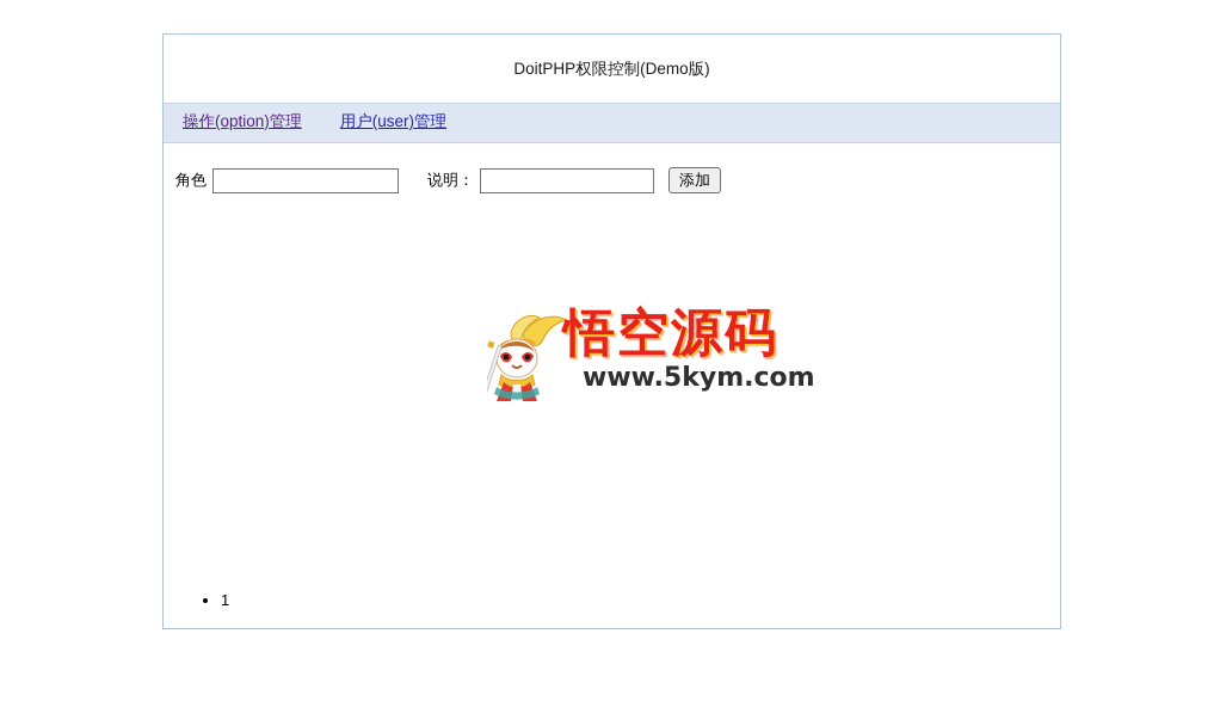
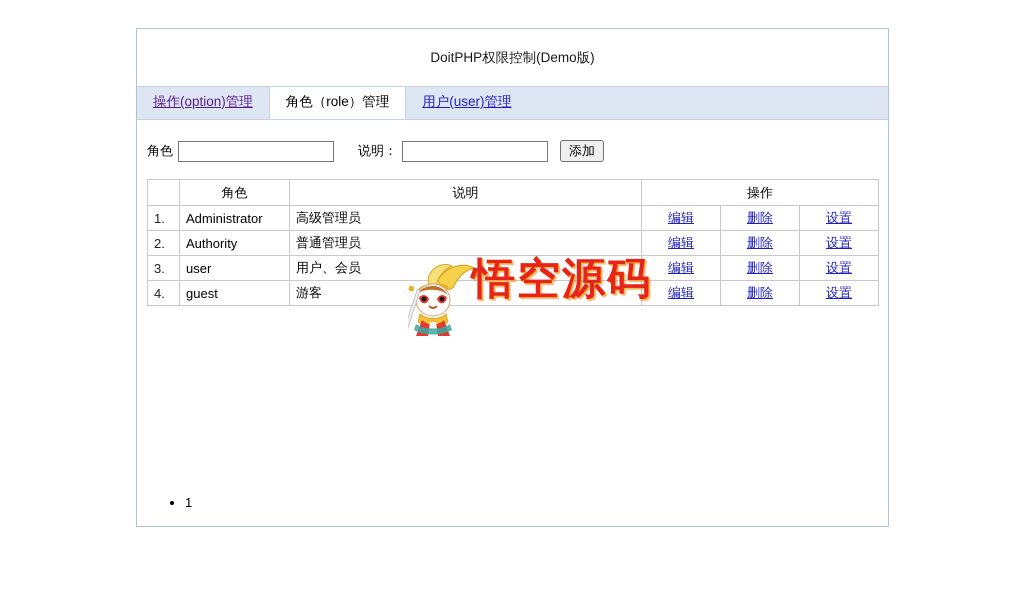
  DoitPHP权限控制(Demo版)
  操作(option)管理
+ 角色（role）管理
  用户(user)管理
  角色
  说明：
  添加
+ 	角色	说明	操作
+ 1.	Administrator	高级管理员	编辑	删除	设置
+ 2.	Authority	普通管理员	编辑	删除	设置
+ 3.	user	用户、会员	编辑	删除	设置
+ 4.	guest	游客	编辑	删除	设置
  1
  悟空源码
- www.5kym.com
